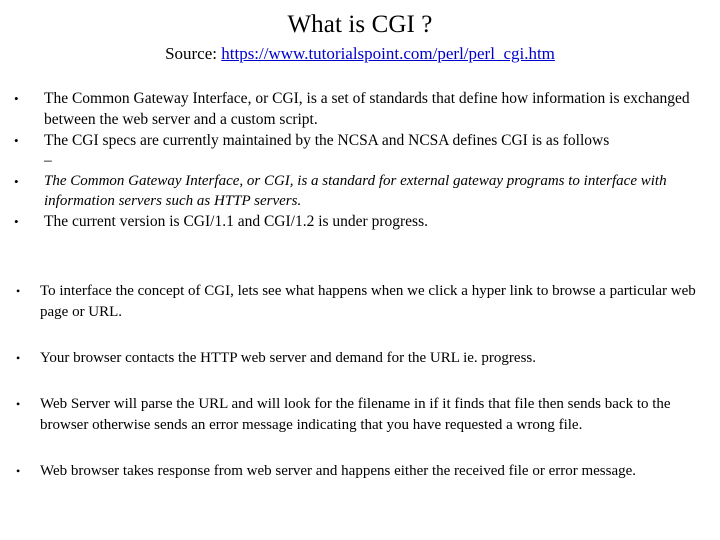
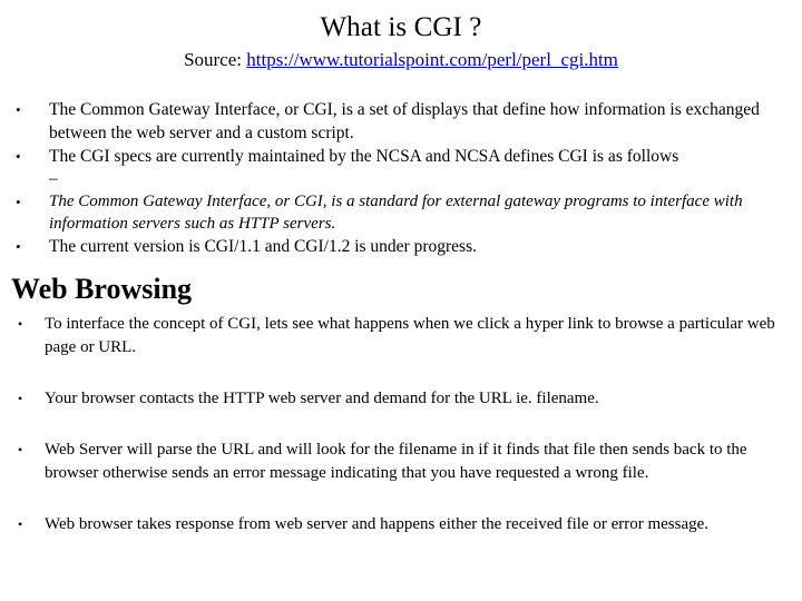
  What is CGI ?
  Source: https://www.tutorialspoint.com/perl/perl_cgi.htm
  •
- The Common Gateway Interface, or CGI, is a set of standards that define how information is exchanged between the web server and a custom script.
+ The Common Gateway Interface, or CGI, is a set of displays that define how information is exchanged between the web server and a custom script.
  •
  The CGI specs are currently maintained by the NCSA and NCSA defines CGI is as follows
  –
  •
  The Common Gateway Interface, or CGI, is a standard for external gateway programs to interface with information servers such as HTTP servers.
  •
  The current version is CGI/1.1 and CGI/1.2 is under progress.
+ Web Browsing
  •
  To interface the concept of CGI, lets see what happens when we click a hyper link to browse a particular web page or URL.
  •
- Your browser contacts the HTTP web server and demand for the URL ie. progress.
+ Your browser contacts the HTTP web server and demand for the URL ie. filename.
  •
  Web Server will parse the URL and will look for the filename in if it finds that file then sends back to the browser otherwise sends an error message indicating that you have requested a wrong file.
  •
  Web browser takes response from web server and happens either the received file or error message.
